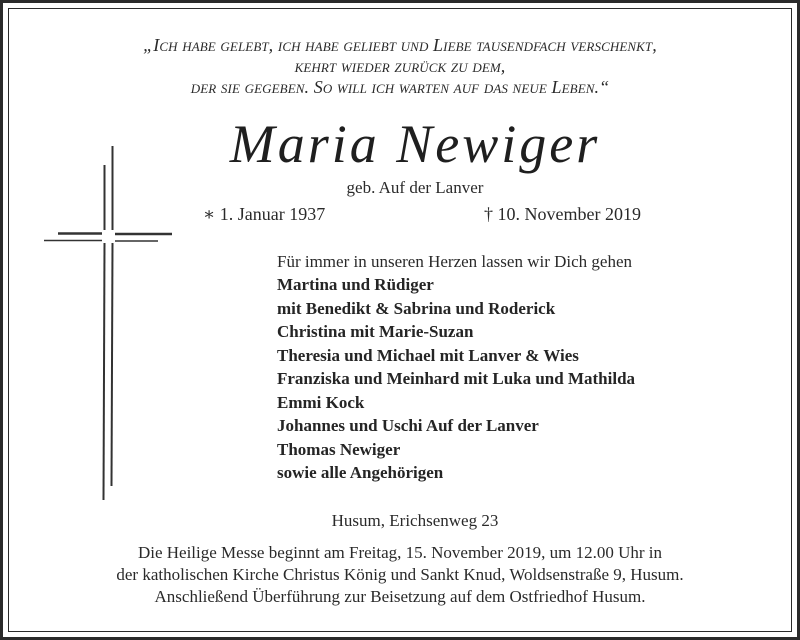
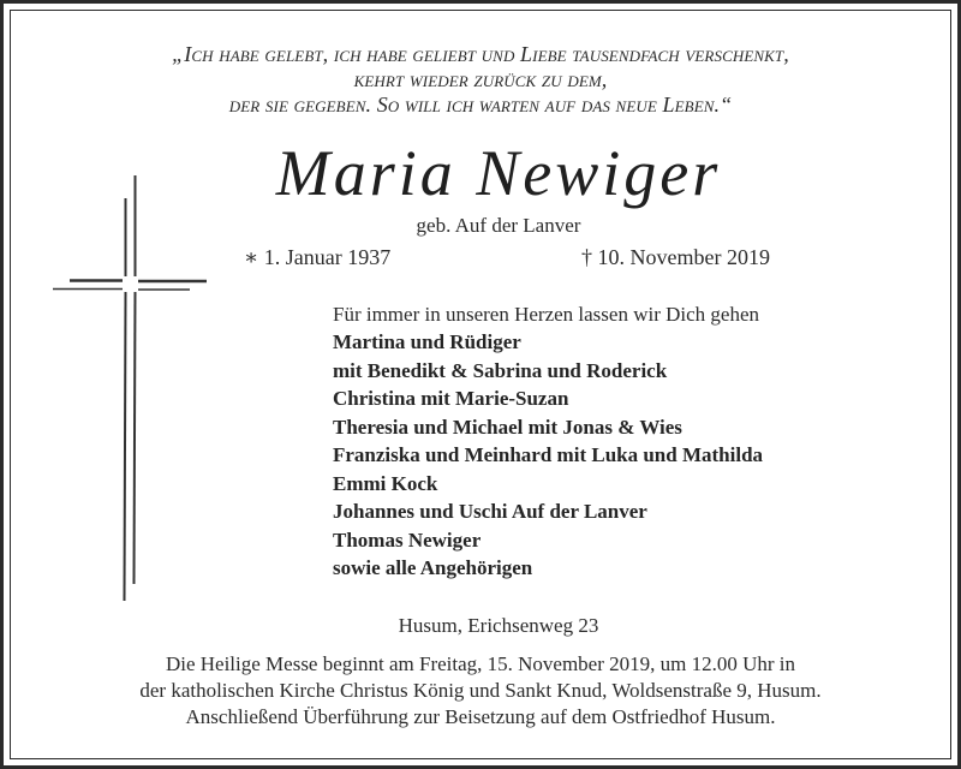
  „Ich habe gelebt, ich habe geliebt und Liebe tausendfach verschenkt,
  kehrt wieder zurück zu dem,
  der sie gegeben. So will ich warten auf das neue Leben.“
  Maria Newiger
  geb. Auf der Lanver
  ∗ 1. Januar 1937
  † 10. November 2019
  Für immer in unseren Herzen lassen wir Dich gehen
  Martina und Rüdiger
  mit Benedikt & Sabrina und Roderick
  Christina mit Marie-Suzan
- Theresia und Michael mit Lanver & Wies
+ Theresia und Michael mit Jonas & Wies
  Franziska und Meinhard mit Luka und Mathilda
  Emmi Kock
  Johannes und Uschi Auf der Lanver
  Thomas Newiger
  sowie alle Angehörigen
  Husum, Erichsenweg 23
  Die Heilige Messe beginnt am Freitag, 15. November 2019, um 12.00 Uhr in
  der katholischen Kirche Christus König und Sankt Knud, Woldsenstraße 9, Husum.
  Anschließend Überführung zur Beisetzung auf dem Ostfriedhof Husum.
